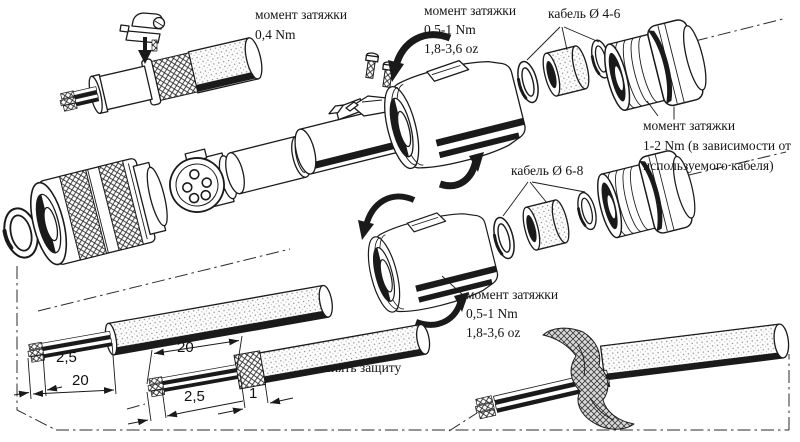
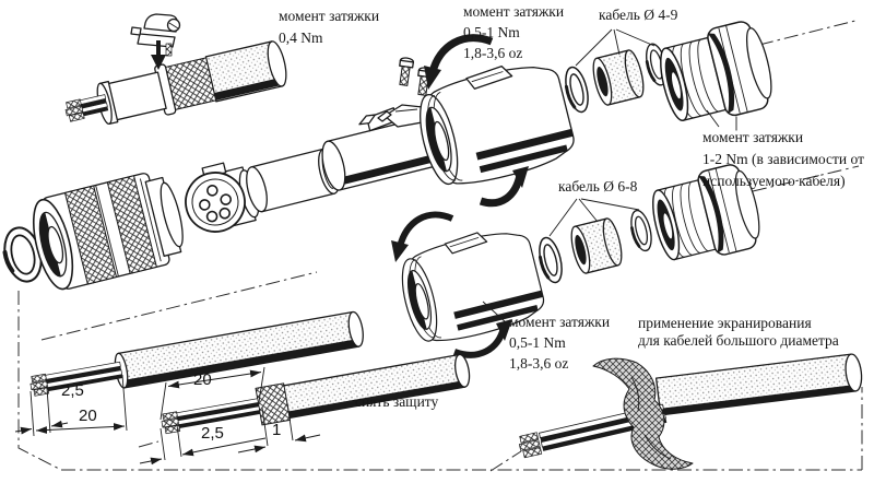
  момент затяжки
  0,4 Nm
  момент затяжки
  0,5-1 Nm
  1,8-3,6 oz
- кабель Ø 4-6
+ кабель Ø 4-9
  момент затяжки
  1-2 Nm (в зависимости от
  используемого кабеля)
  кабель Ø 6-8
  момент затяжки
  0,5-1 Nm
  1,8-3,6 oz
  снять защиту
+ применение экранирования
+ для кабелей большого диаметра
  2,5
  20
  20
  2,5
  1
